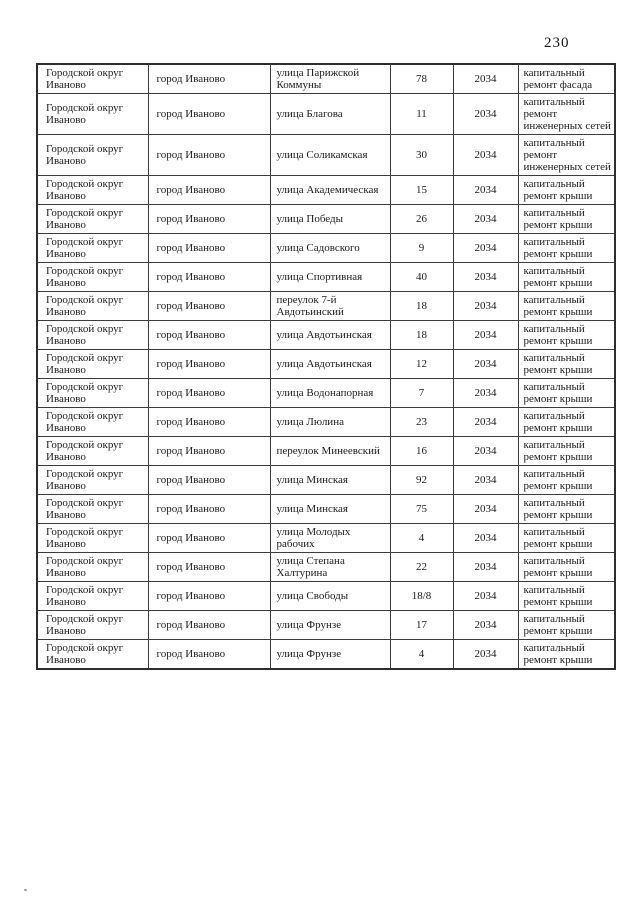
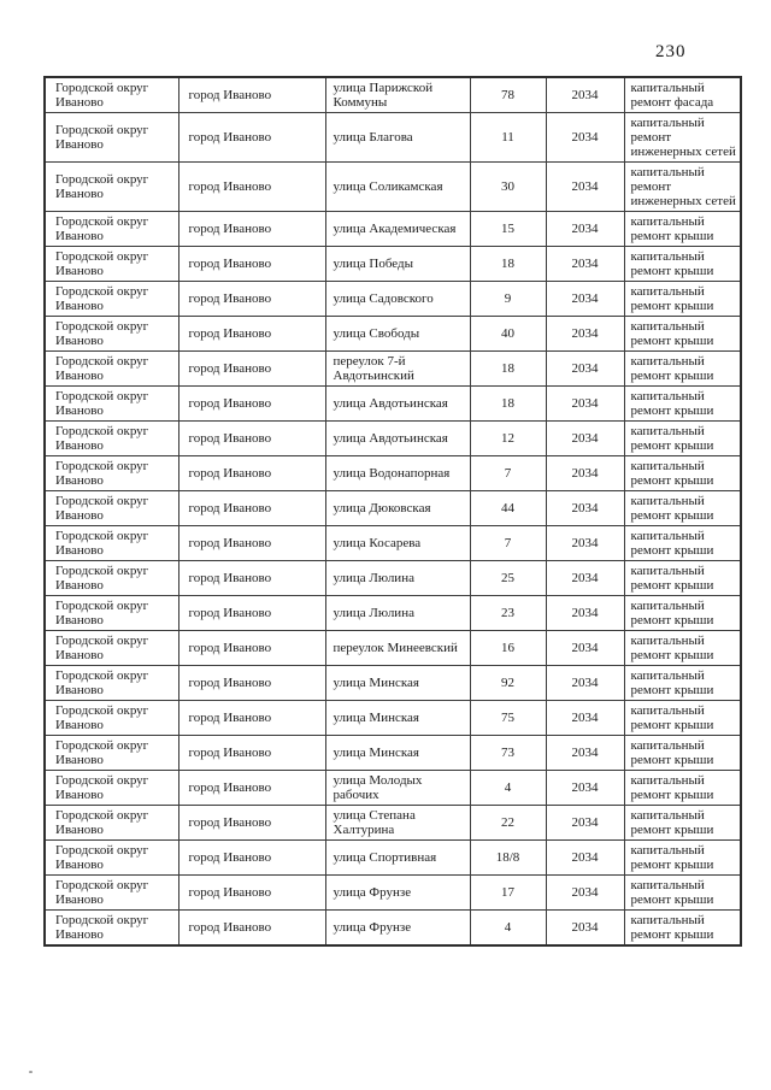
  230
  Городской округ Иваново	город Иваново	улица Парижской Коммуны	78	2034	капитальный ремонт фасада
  Городской округ Иваново	город Иваново	улица Благова	11	2034	капитальный ремонт инженерных сетей
  Городской округ Иваново	город Иваново	улица Соликамская	30	2034	капитальный ремонт инженерных сетей
  Городской округ Иваново	город Иваново	улица Академическая	15	2034	капитальный ремонт крыши
- Городской округ Иваново	город Иваново	улица Победы	26	2034	капитальный ремонт крыши
+ Городской округ Иваново	город Иваново	улица Победы	18	2034	капитальный ремонт крыши
  Городской округ Иваново	город Иваново	улица Садовского	9	2034	капитальный ремонт крыши
- Городской округ Иваново	город Иваново	улица Спортивная	40	2034	капитальный ремонт крыши
+ Городской округ Иваново	город Иваново	улица Свободы	40	2034	капитальный ремонт крыши
  Городской округ Иваново	город Иваново	переулок 7-й Авдотьинский	18	2034	капитальный ремонт крыши
  Городской округ Иваново	город Иваново	улица Авдотьинская	18	2034	капитальный ремонт крыши
  Городской округ Иваново	город Иваново	улица Авдотьинская	12	2034	капитальный ремонт крыши
  Городской округ Иваново	город Иваново	улица Водонапорная	7	2034	капитальный ремонт крыши
+ Городской округ Иваново	город Иваново	улица Дюковская	44	2034	капитальный ремонт крыши
+ Городской округ Иваново	город Иваново	улица Косарева	7	2034	капитальный ремонт крыши
+ Городской округ Иваново	город Иваново	улица Люлина	25	2034	капитальный ремонт крыши
  Городской округ Иваново	город Иваново	улица Люлина	23	2034	капитальный ремонт крыши
  Городской округ Иваново	город Иваново	переулок Минеевский	16	2034	капитальный ремонт крыши
  Городской округ Иваново	город Иваново	улица Минская	92	2034	капитальный ремонт крыши
  Городской округ Иваново	город Иваново	улица Минская	75	2034	капитальный ремонт крыши
+ Городской округ Иваново	город Иваново	улица Минская	73	2034	капитальный ремонт крыши
  Городской округ Иваново	город Иваново	улица Молодых рабочих	4	2034	капитальный ремонт крыши
  Городской округ Иваново	город Иваново	улица Степана Халтурина	22	2034	капитальный ремонт крыши
- Городской округ Иваново	город Иваново	улица Свободы	18/8	2034	капитальный ремонт крыши
+ Городской округ Иваново	город Иваново	улица Спортивная	18/8	2034	капитальный ремонт крыши
  Городской округ Иваново	город Иваново	улица Фрунзе	17	2034	капитальный ремонт крыши
  Городской округ Иваново	город Иваново	улица Фрунзе	4	2034	капитальный ремонт крыши
